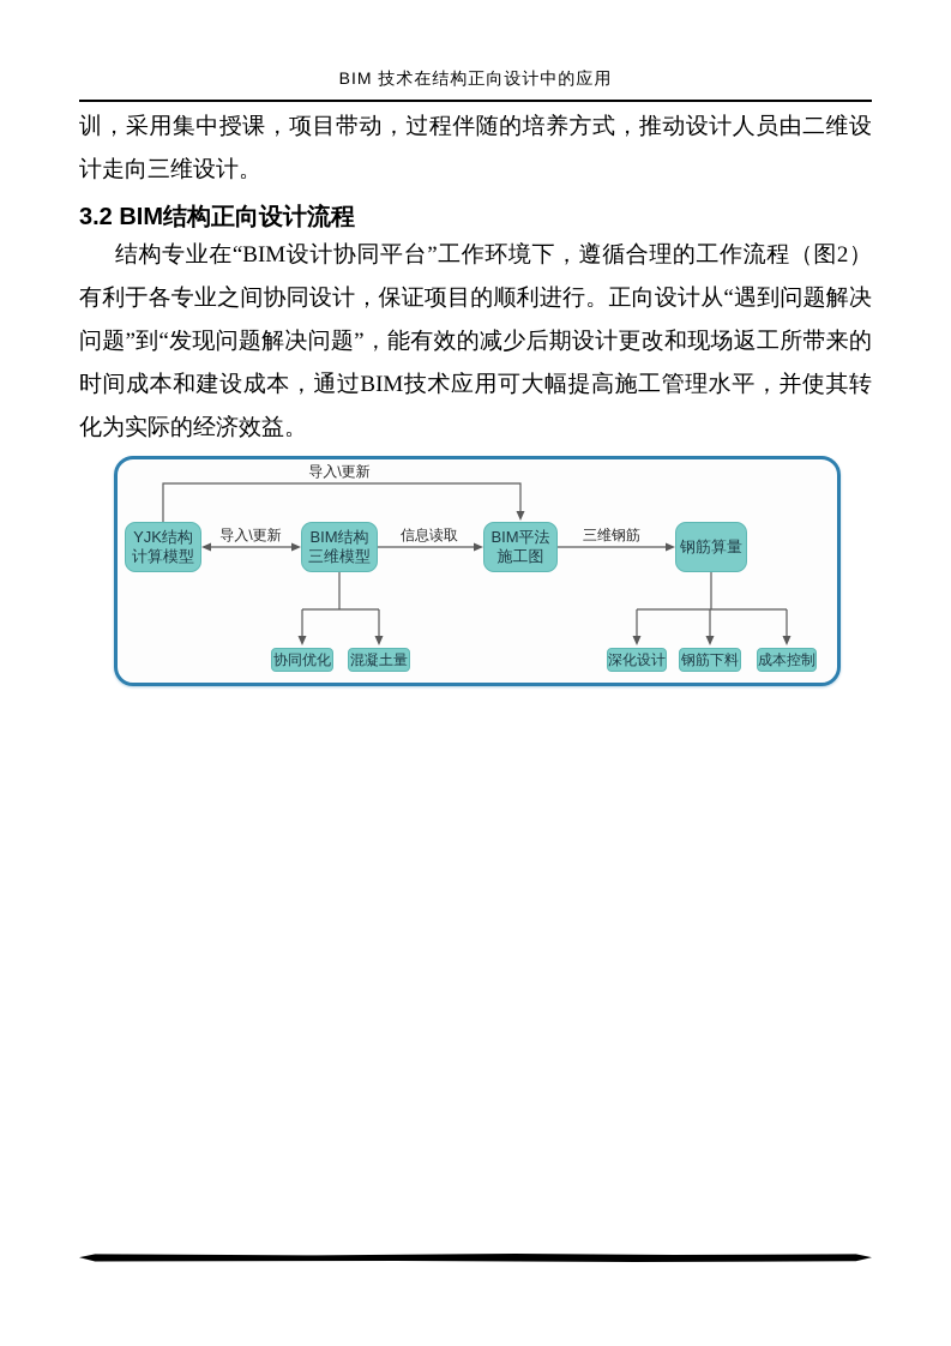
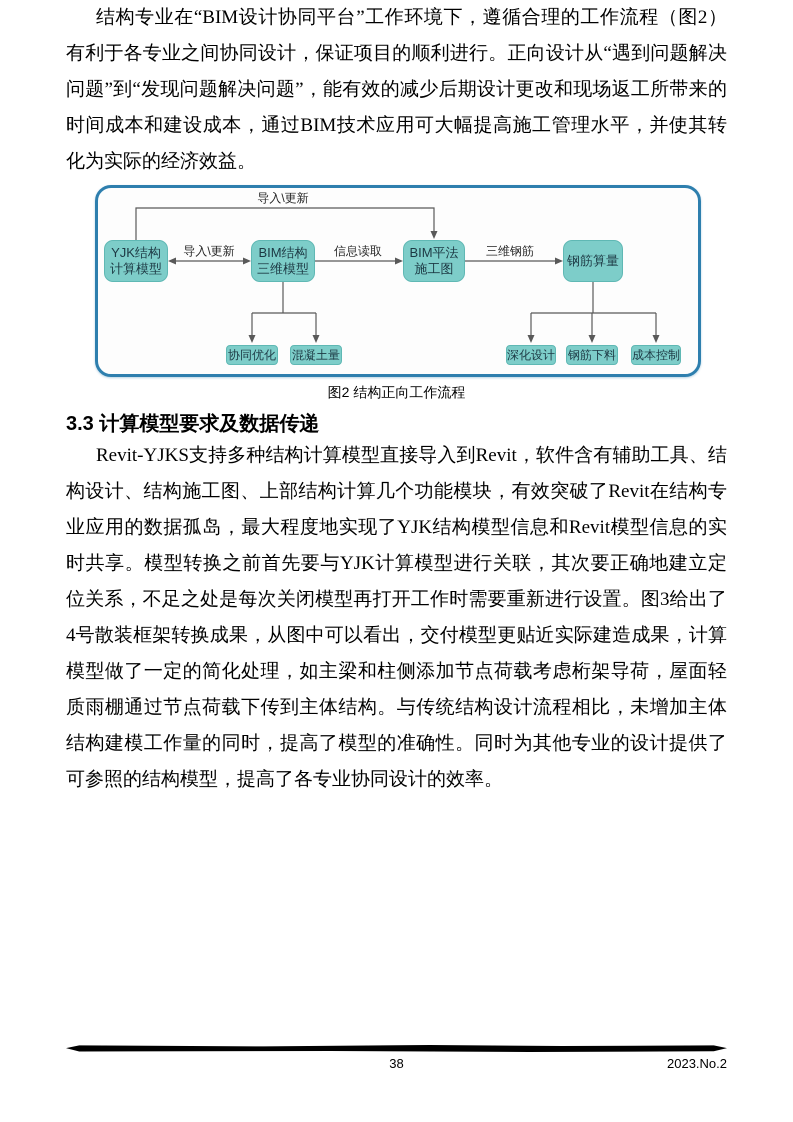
- BIM 技术在结构正向设计中的应用
- 训，采用集中授课，项目带动，过程伴随的培养方式，推动设计人员由二维设计走向三维设计。
- 3.2 BIM结构正向设计流程
  结构专业在“BIM设计协同平台”工作环境下，遵循合理的工作流程（图2）有利于各专业之间协同设计，保证项目的顺利进行。正向设计从“遇到问题解决问题”到“发现问题解决问题”，能有效的减少后期设计更改和现场返工所带来的时间成本和建设成本，通过BIM技术应用可大幅提高施工管理水平，并使其转化为实际的经济效益。
  导入\更新
  导入\更新
  信息读取
  三维钢筋
  YJK结构
  计算模型
  BIM结构
  三维模型
  BIM平法
  施工图
  钢筋算量
  协同优化
  混凝土量
  深化设计
  钢筋下料
  成本控制
+ 图2 结构正向工作流程
+ 3.3 计算模型要求及数据传递
+ Revit-YJKS支持多种结构计算模型直接导入到Revit，软件含有辅助工具、结构设计、结构施工图、上部结构计算几个功能模块，有效突破了Revit在结构专业应用的数据孤岛，最大程度地实现了YJK结构模型信息和Revit模型信息的实时共享。模型转换之前首先要与YJK计算模型进行关联，其次要正确地建立定位关系，不足之处是每次关闭模型再打开工作时需要重新进行设置。图3给出了4号散装框架转换成果，从图中可以看出，交付模型更贴近实际建造成果，计算模型做了一定的简化处理，如主梁和柱侧添加节点荷载考虑桁架导荷，屋面轻质雨棚通过节点荷载下传到主体结构。与传统结构设计流程相比，未增加主体结构建模工作量的同时，提高了模型的准确性。同时为其他专业的设计提供了可参照的结构模型，提高了各专业协同设计的效率。
+ 38
+ 2023.No.2
